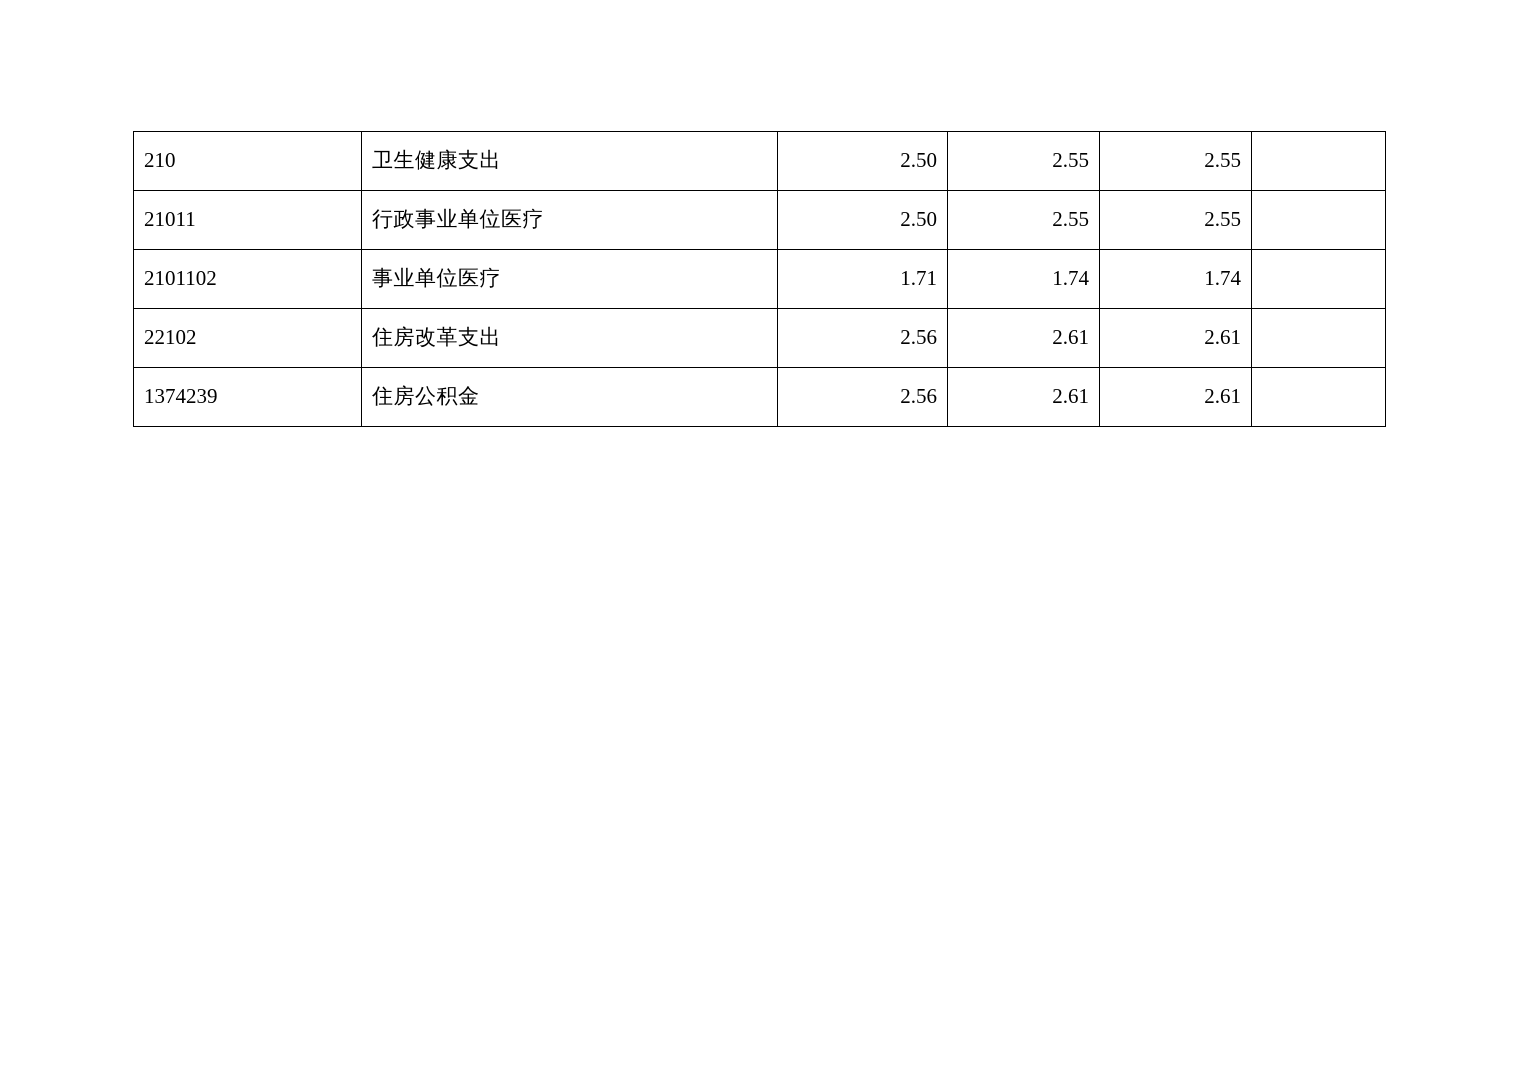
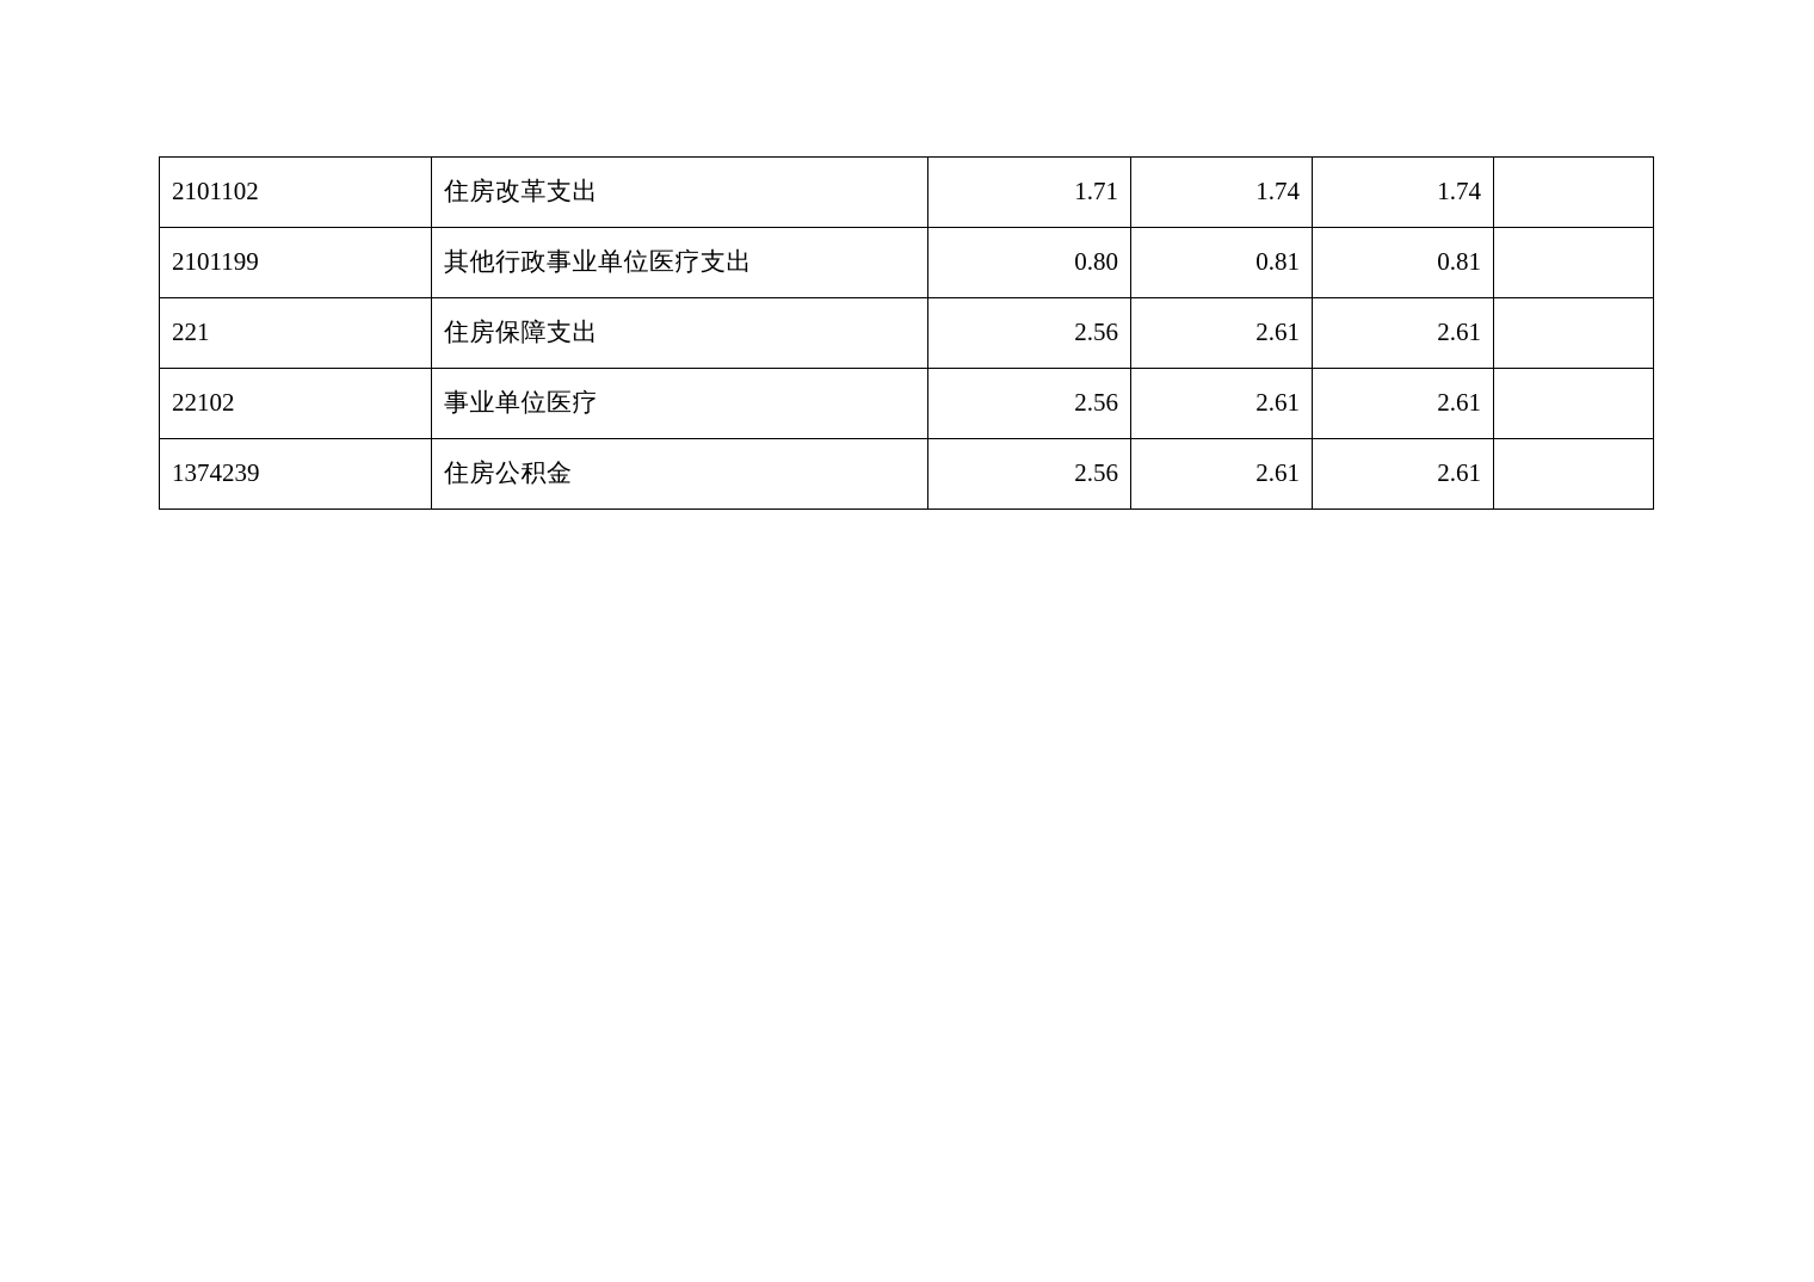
- 210	卫生健康支出	2.50	2.55	2.55
- 21011	行政事业单位医疗	2.50	2.55	2.55
- 2101102	事业单位医疗	1.71	1.74	1.74
+ 2101102	住房改革支出	1.71	1.74	1.74
+ 2101199	其他行政事业单位医疗支出	0.80	0.81	0.81
+ 221	住房保障支出	2.56	2.61	2.61
- 22102	住房改革支出	2.56	2.61	2.61
+ 22102	事业单位医疗	2.56	2.61	2.61
  1374239	住房公积金	2.56	2.61	2.61
